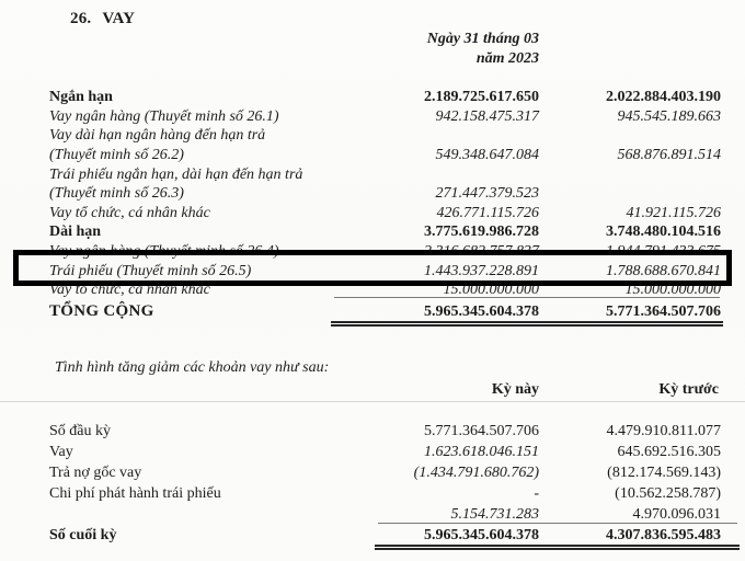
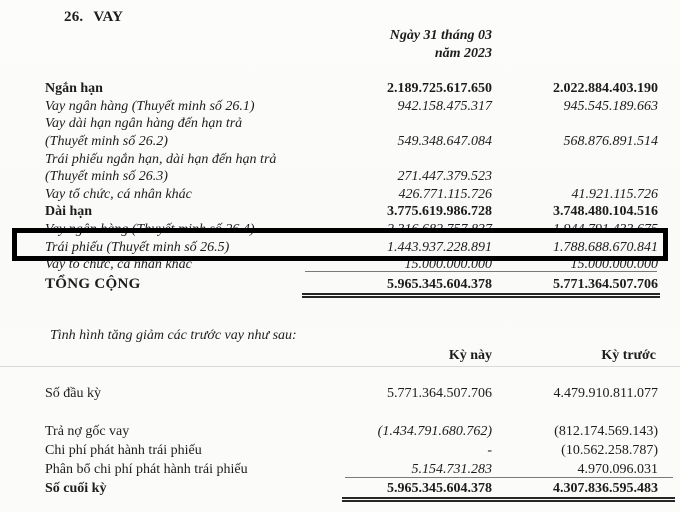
  26. VAY
  Ngày 31 tháng 03
  năm 2023
  Ngắn hạn
  2.189.725.617.650
  2.022.884.403.190
  Vay ngân hàng (Thuyết minh số 26.1)
  942.158.475.317
  945.545.189.663
  Vay dài hạn ngân hàng đến hạn trả
  (Thuyết minh số 26.2)
  549.348.647.084
  568.876.891.514
  Trái phiếu ngắn hạn, dài hạn đến hạn trả
  (Thuyết minh số 26.3)
  271.447.379.523
  Vay tổ chức, cá nhân khác
  426.771.115.726
  41.921.115.726
  Dài hạn
  3.775.619.986.728
  3.748.480.104.516
  Vay ngân hàng (Thuyết minh số 26.4)
  2.316.682.757.837
  1.944.791.433.675
  Trái phiếu (Thuyết minh số 26.5)
  1.443.937.228.891
  1.788.688.670.841
  Vay tổ chức, cá nhân khác
  15.000.000.000
  15.000.000.000
  TỔNG CỘNG
  5.965.345.604.378
  5.771.364.507.706
- Tình hình tăng giảm các khoản vay như sau:
+ Tình hình tăng giảm các trước vay như sau:
  Kỳ này
  Kỳ trước
  Số đầu kỳ
  5.771.364.507.706
  4.479.910.811.077
- Vay
- 1.623.618.046.151
- 645.692.516.305
  Trả nợ gốc vay
  (1.434.791.680.762)
  (812.174.569.143)
  Chi phí phát hành trái phiếu
  -
  (10.562.258.787)
+ Phân bổ chi phí phát hành trái phiếu
  5.154.731.283
  4.970.096.031
  Số cuối kỳ
  5.965.345.604.378
  4.307.836.595.483
